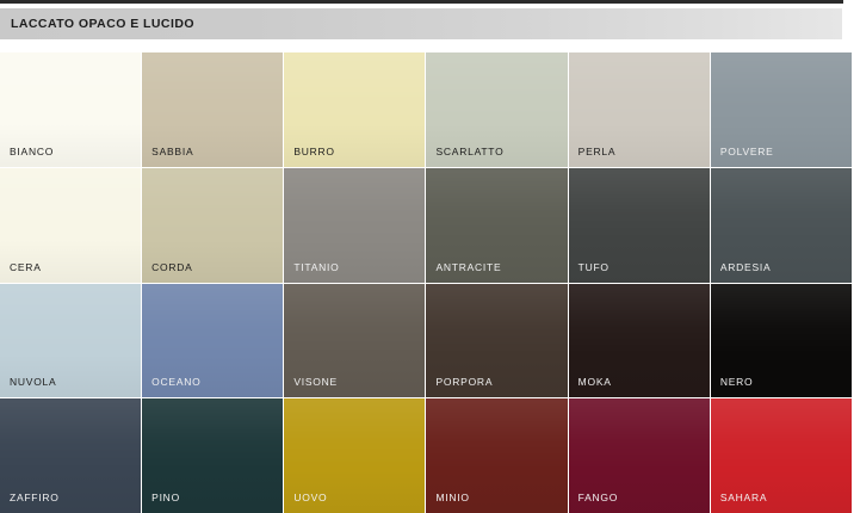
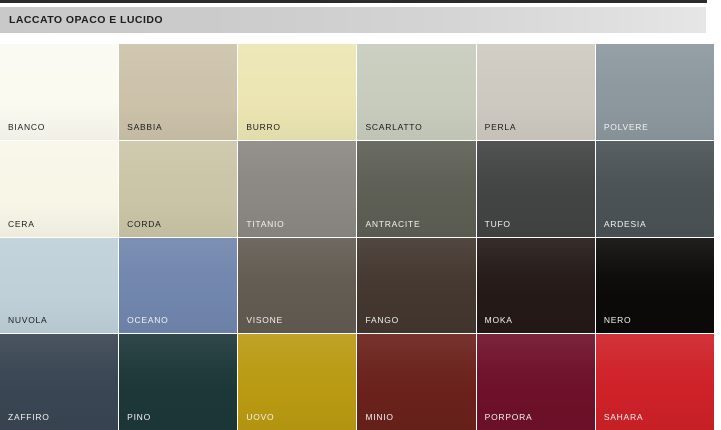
  LACCATO OPACO E LUCIDO
  BIANCO
  SABBIA
  BURRO
  SCARLATTO
  PERLA
  POLVERE
  CERA
  CORDA
  TITANIO
  ANTRACITE
  TUFO
  ARDESIA
  NUVOLA
  OCEANO
  VISONE
- PORPORA
+ FANGO
  MOKA
  NERO
  ZAFFIRO
  PINO
  UOVO
  MINIO
- FANGO
+ PORPORA
  SAHARA
